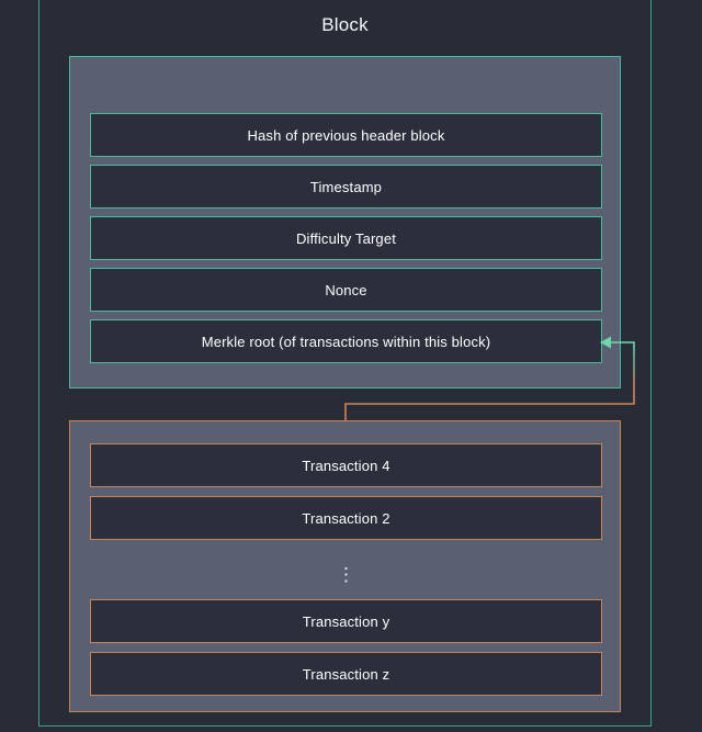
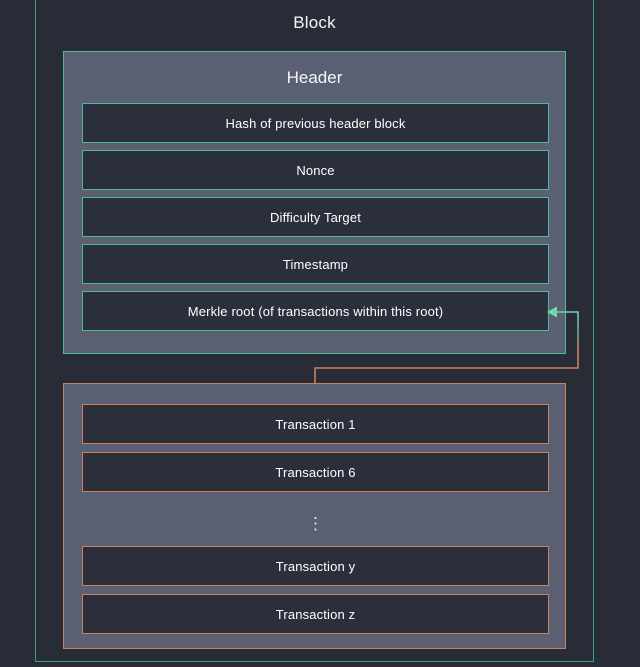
  Block
+ Header
  Hash of previous header block
- Timestamp
+ Nonce
  Difficulty Target
- Nonce
+ Timestamp
- Merkle root (of transactions within this block)
+ Merkle root (of transactions within this root)
- Transaction 4
+ Transaction 1
- Transaction 2
+ Transaction 6
  ⋮
  Transaction y
  Transaction z
